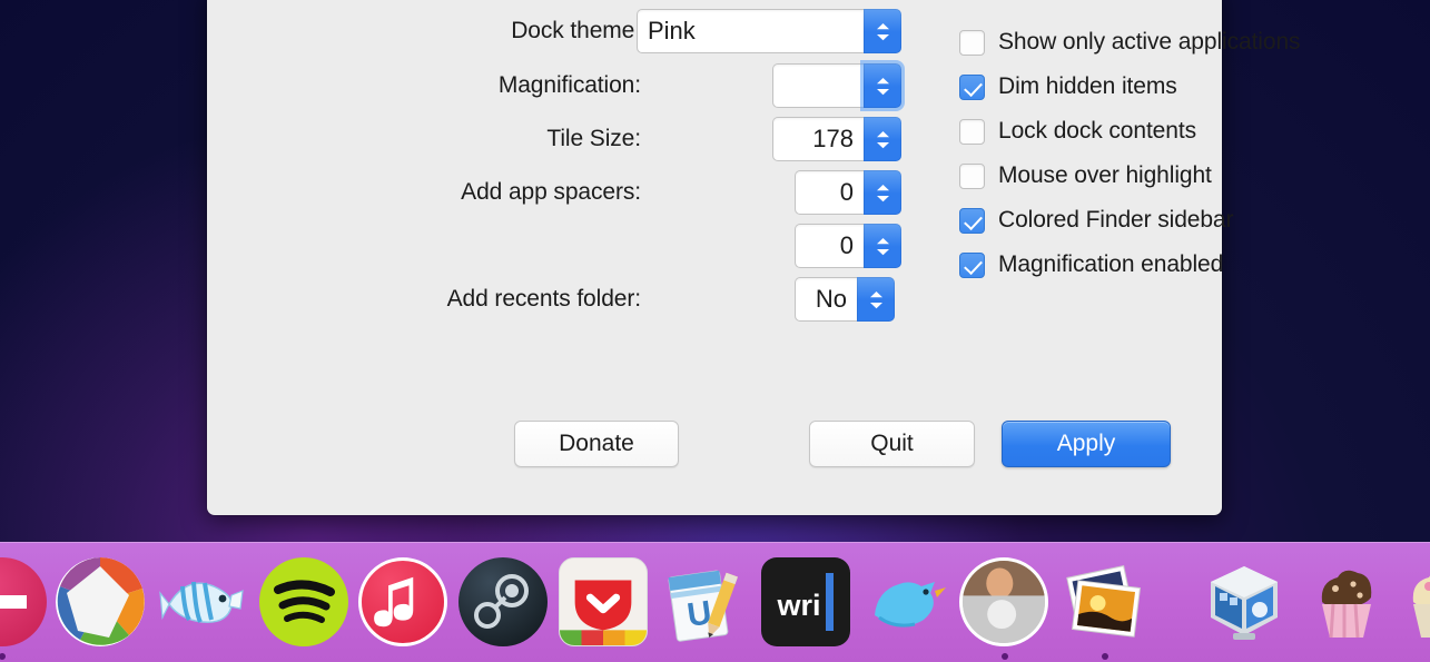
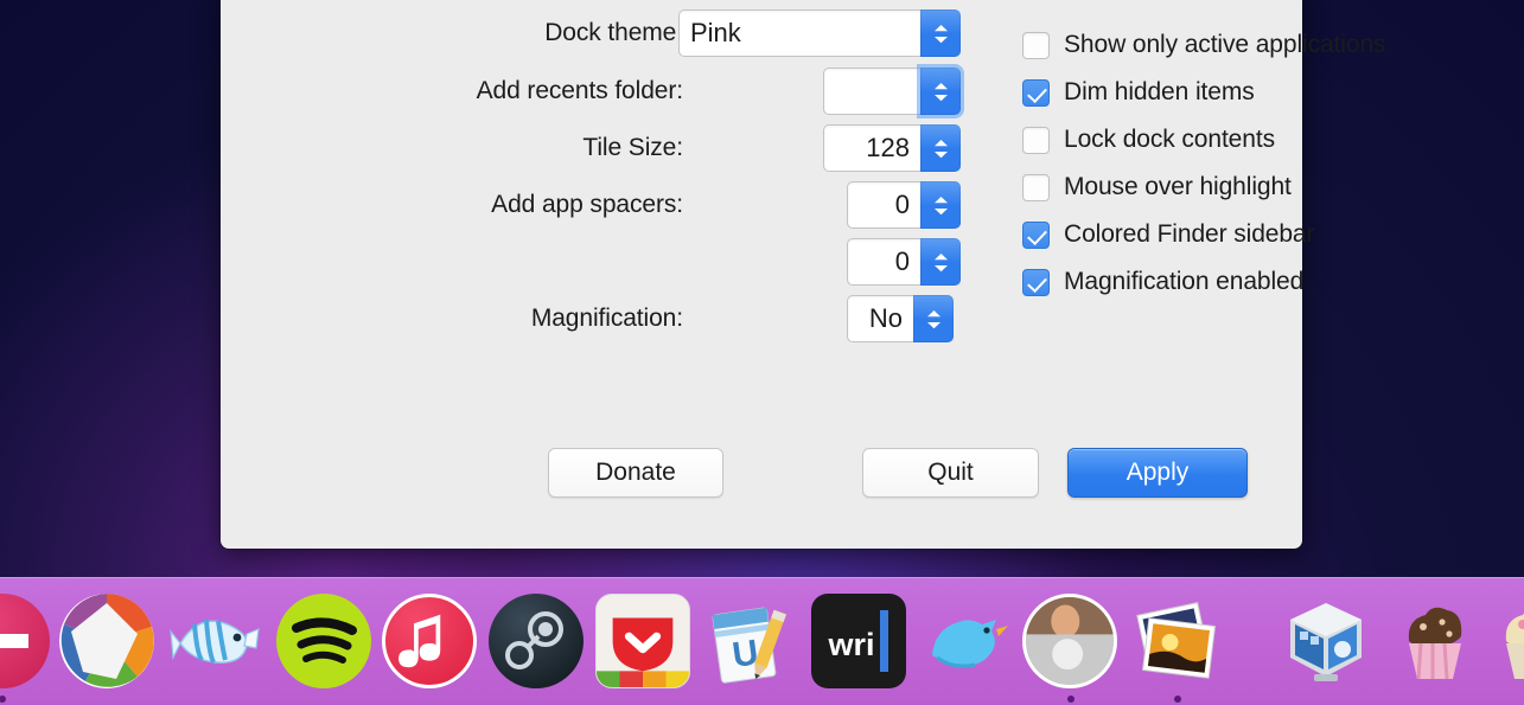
  Dock theme
  Pink
- Magnification:
+ Add recents folder:
  Tile Size:
- 178
+ 128
  Add app spacers:
  0
  0
- Add recents folder:
+ Magnification:
  No
  Show only active applications
  Dim hidden items
  Lock dock contents
  Mouse over highlight
  Colored Finder sidebar
  Magnification enabled
  Donate
  Quit
  Apply
  wri
